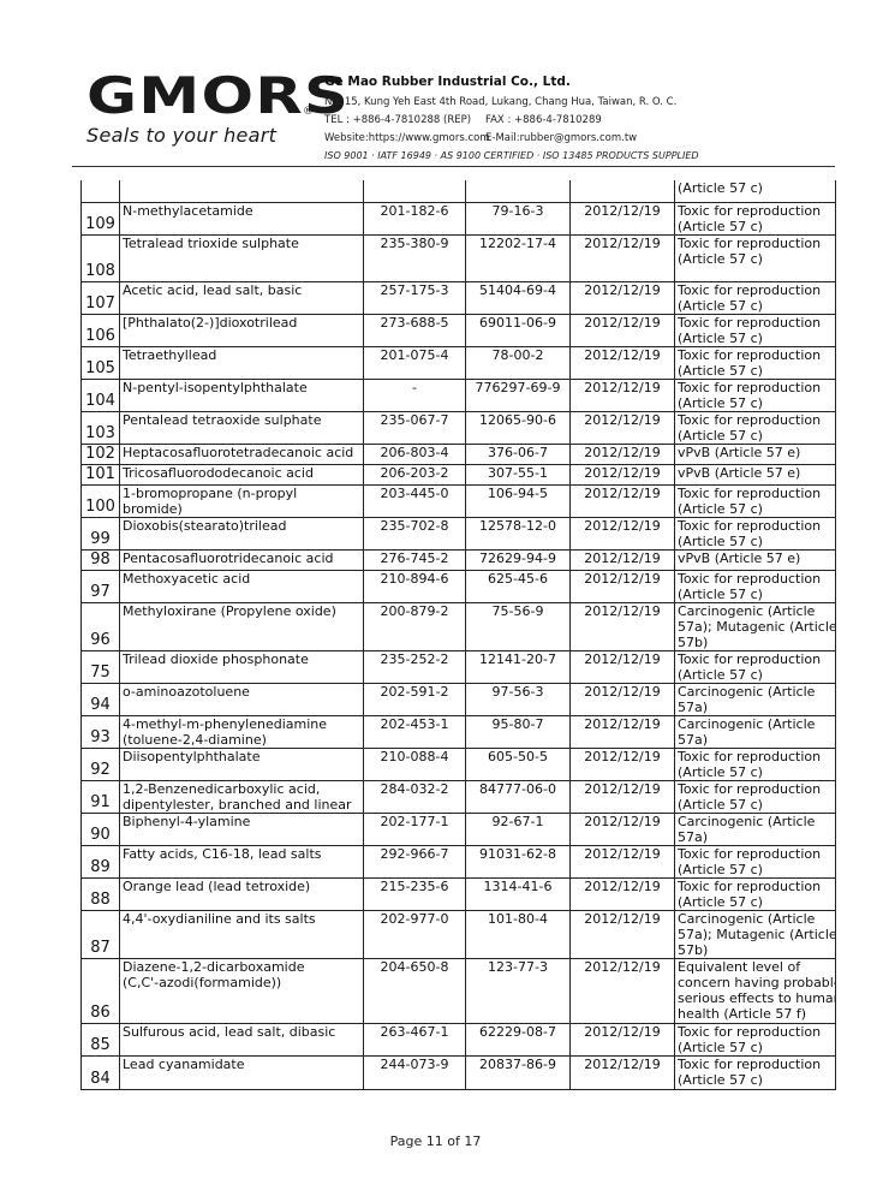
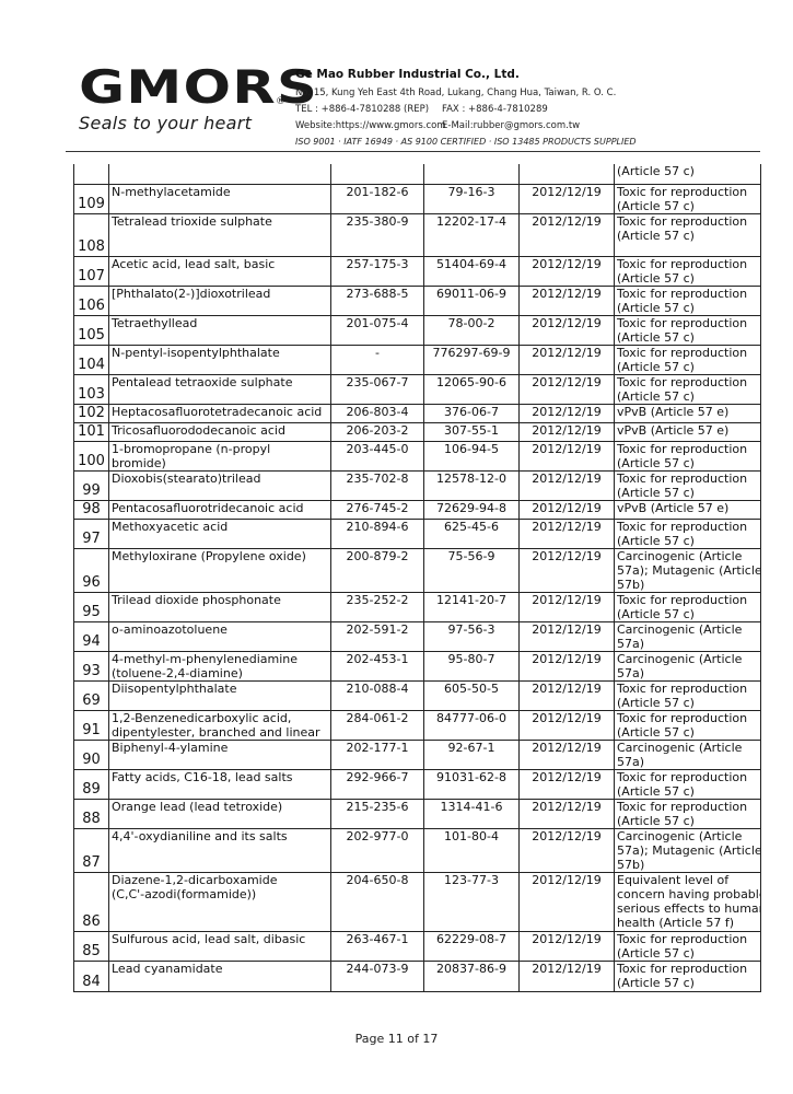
  GMORS
  ®
  Seals to your heart
  Ge Mao Rubber Industrial Co., Ltd.
  No. 15, Kung Yeh East 4th Road, Lukang, Chang Hua, Taiwan, R. O. C.
  TEL : +886-4-7810288 (REP)
  FAX : +886-4-7810289
  Website:https://www.gmors.com
  E-Mail:rubber@gmors.com.tw
  ISO 9001 · IATF 16949 · AS 9100 CERTIFIED · ISO 13485 PRODUCTS SUPPLIED
  					(Article 57 c)
  109	N-methylacetamide	201-182-6	79-16-3	2012/12/19	Toxic for reproduction(Article 57 c)
  108	Tetralead trioxide sulphate	235-380-9	12202-17-4	2012/12/19	Toxic for reproduction(Article 57 c)
  107	Acetic acid, lead salt, basic	257-175-3	51404-69-4	2012/12/19	Toxic for reproduction(Article 57 c)
  106	[Phthalato(2-)]dioxotrilead	273-688-5	69011-06-9	2012/12/19	Toxic for reproduction(Article 57 c)
  105	Tetraethyllead	201-075-4	78-00-2	2012/12/19	Toxic for reproduction(Article 57 c)
  104	N-pentyl-isopentylphthalate	-	776297-69-9	2012/12/19	Toxic for reproduction(Article 57 c)
  103	Pentalead tetraoxide sulphate	235-067-7	12065-90-6	2012/12/19	Toxic for reproduction(Article 57 c)
  102	Heptacosafluorotetradecanoic acid	206-803-4	376-06-7	2012/12/19	vPvB (Article 57 e)
  101	Tricosafluorododecanoic acid	206-203-2	307-55-1	2012/12/19	vPvB (Article 57 e)
  100	1-bromopropane (n-propyl bromide)	203-445-0	106-94-5	2012/12/19	Toxic for reproduction(Article 57 c)
  99	Dioxobis(stearato)trilead	235-702-8	12578-12-0	2012/12/19	Toxic for reproduction(Article 57 c)
- 98	Pentacosafluorotridecanoic acid	276-745-2	72629-94-9	2012/12/19	vPvB (Article 57 e)
+ 98	Pentacosafluorotridecanoic acid	276-745-2	72629-94-8	2012/12/19	vPvB (Article 57 e)
  97	Methoxyacetic acid	210-894-6	625-45-6	2012/12/19	Toxic for reproduction(Article 57 c)
  96	Methyloxirane (Propylene oxide)	200-879-2	75-56-9	2012/12/19	Carcinogenic (Article57a); Mutagenic (Article57b)
- 75	Trilead dioxide phosphonate	235-252-2	12141-20-7	2012/12/19	Toxic for reproduction(Article 57 c)
+ 95	Trilead dioxide phosphonate	235-252-2	12141-20-7	2012/12/19	Toxic for reproduction(Article 57 c)
  94	o-aminoazotoluene	202-591-2	97-56-3	2012/12/19	Carcinogenic (Article57a)
  93	4-methyl-m-phenylenediamine(toluene-2,4-diamine)	202-453-1	95-80-7	2012/12/19	Carcinogenic (Article57a)
- 92	Diisopentylphthalate	210-088-4	605-50-5	2012/12/19	Toxic for reproduction(Article 57 c)
+ 69	Diisopentylphthalate	210-088-4	605-50-5	2012/12/19	Toxic for reproduction(Article 57 c)
- 91	1,2-Benzenedicarboxylic acid,dipentylester, branched and linear	284-032-2	84777-06-0	2012/12/19	Toxic for reproduction(Article 57 c)
+ 91	1,2-Benzenedicarboxylic acid,dipentylester, branched and linear	284-061-2	84777-06-0	2012/12/19	Toxic for reproduction(Article 57 c)
  90	Biphenyl-4-ylamine	202-177-1	92-67-1	2012/12/19	Carcinogenic (Article57a)
  89	Fatty acids, C16-18, lead salts	292-966-7	91031-62-8	2012/12/19	Toxic for reproduction(Article 57 c)
  88	Orange lead (lead tetroxide)	215-235-6	1314-41-6	2012/12/19	Toxic for reproduction(Article 57 c)
  87	4,4'-oxydianiline and its salts	202-977-0	101-80-4	2012/12/19	Carcinogenic (Article57a); Mutagenic (Article57b)
  86	Diazene-1,2-dicarboxamide(C,C'-azodi(formamide))	204-650-8	123-77-3	2012/12/19	Equivalent level ofconcern having probablserious effects to humahealth (Article 57 f)
  85	Sulfurous acid, lead salt, dibasic	263-467-1	62229-08-7	2012/12/19	Toxic for reproduction(Article 57 c)
  84	Lead cyanamidate	244-073-9	20837-86-9	2012/12/19	Toxic for reproduction(Article 57 c)
  Page 11 of 17
